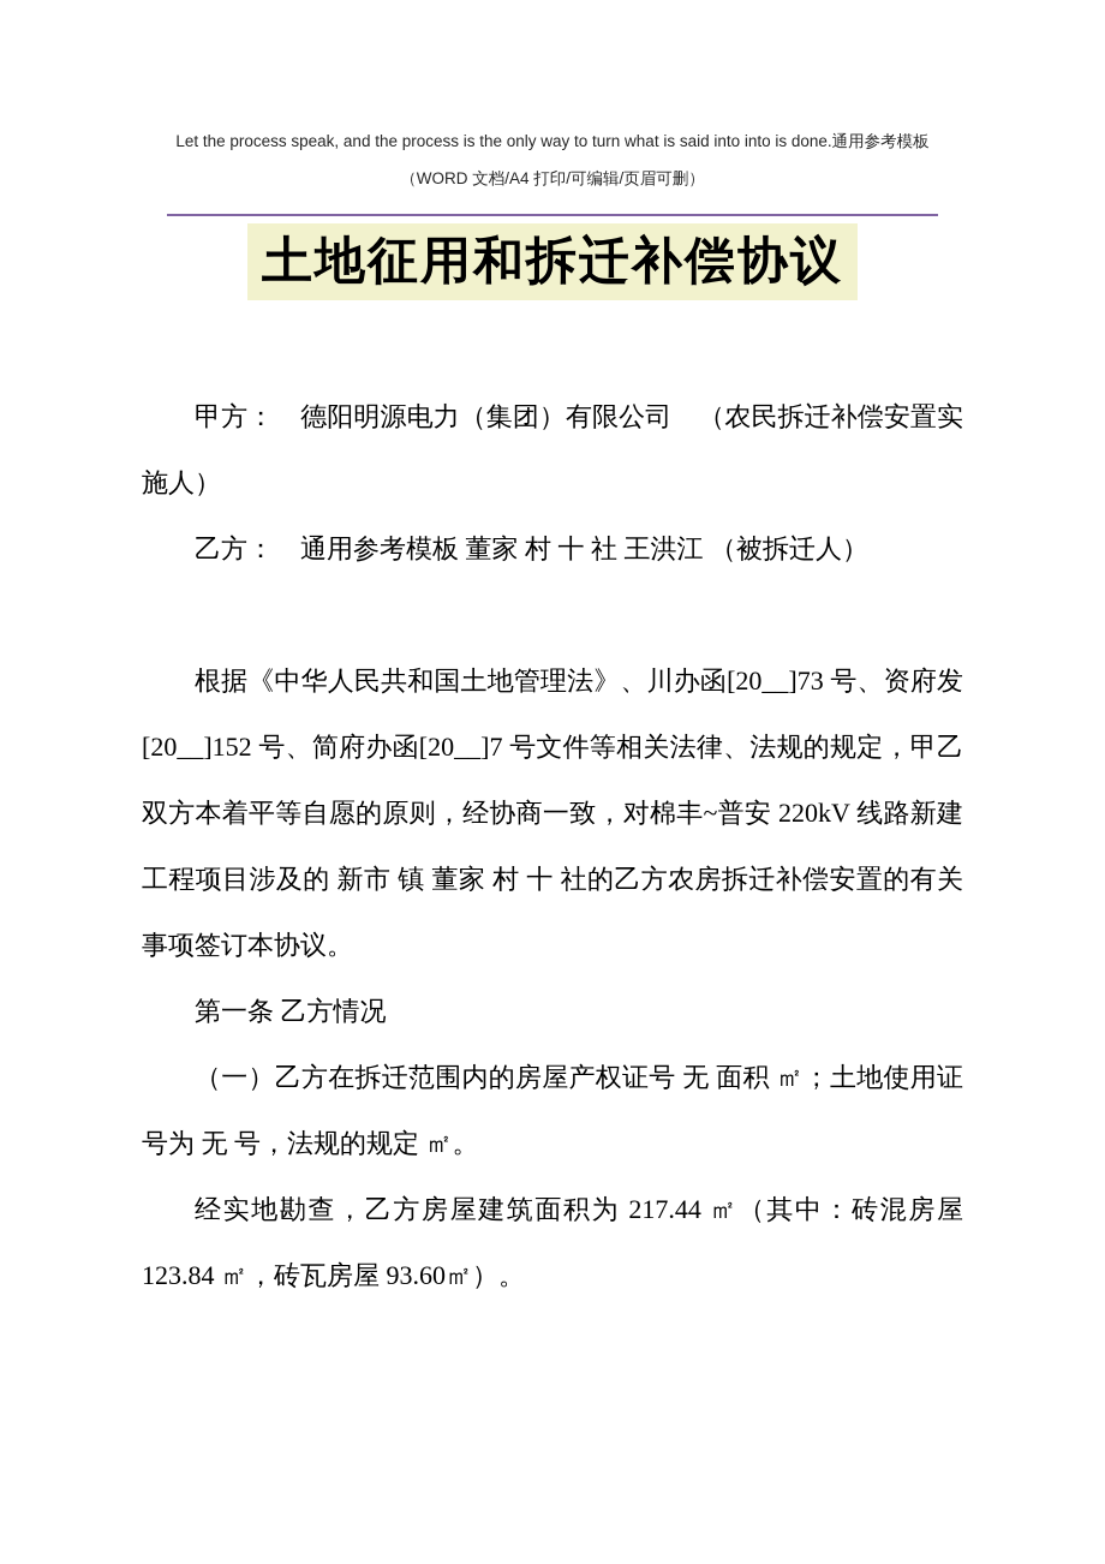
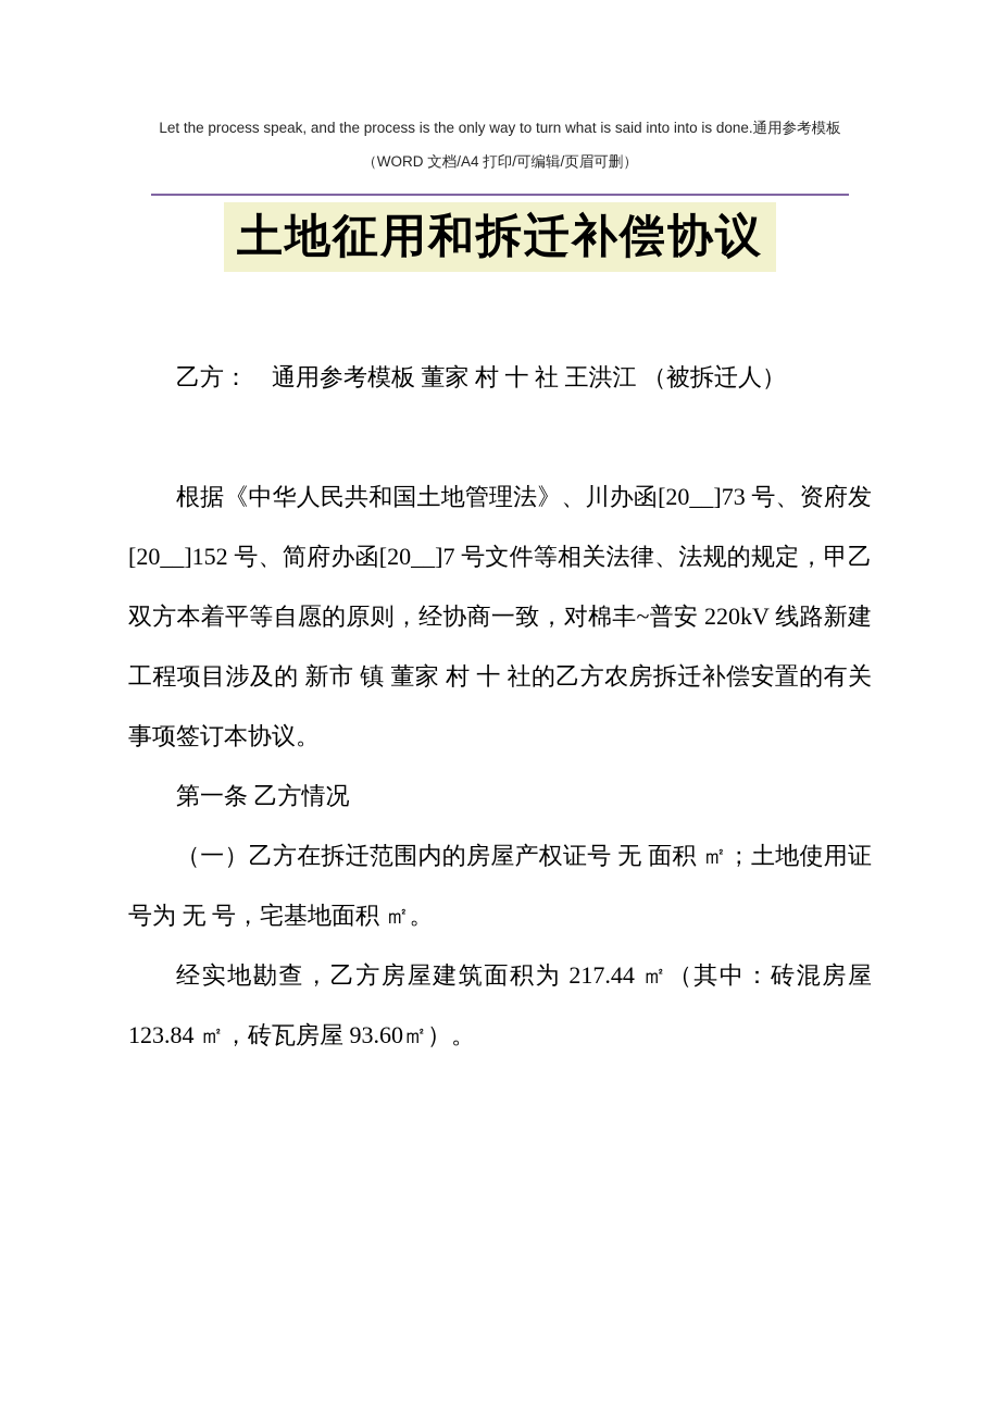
  Let the process speak, and the process is the only way to turn what is said into into is done.通用参考模板
  （WORD 文档/A4 打印/可编辑/页眉可删）
  土地征用和拆迁补偿协议
- 甲方： 德阳明源电力（集团）有限公司 （农民拆迁补偿安置实施人）
  乙方： 通用参考模板 董家 村 十 社 王洪江 （被拆迁人）
  根据《中华人民共和国土地管理法》、川办函[20__]73 号、资府发[20__]152 号、简府办函[20__]7 号文件等相关法律、法规的规定，甲乙双方本着平等自愿的原则，经协商一致，对棉丰~普安 220kV 线路新建工程项目涉及的 新市 镇 董家 村 十 社的乙方农房拆迁补偿安置的有关事项签订本协议。
  第一条 乙方情况
- （一）乙方在拆迁范围内的房屋产权证号 无 面积 ㎡；土地使用证号为 无 号，法规的规定 ㎡。
+ （一）乙方在拆迁范围内的房屋产权证号 无 面积 ㎡；土地使用证号为 无 号，宅基地面积 ㎡。
  经实地勘查，乙方房屋建筑面积为 217.44 ㎡（其中：砖混房屋 123.84 ㎡，砖瓦房屋 93.60㎡）。
